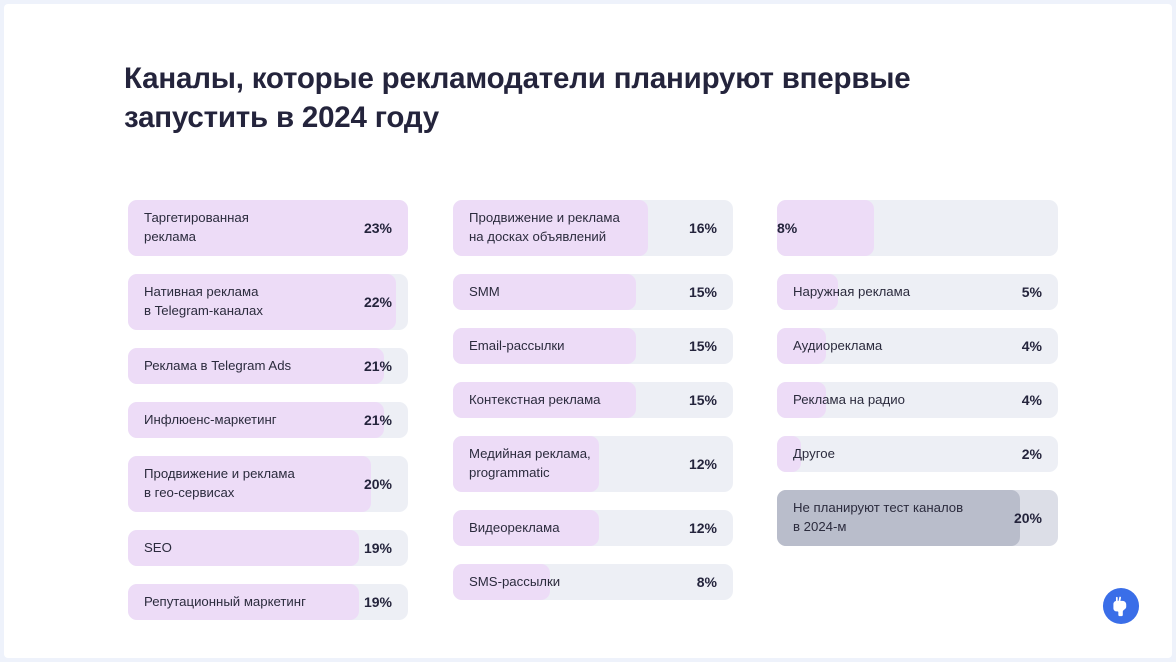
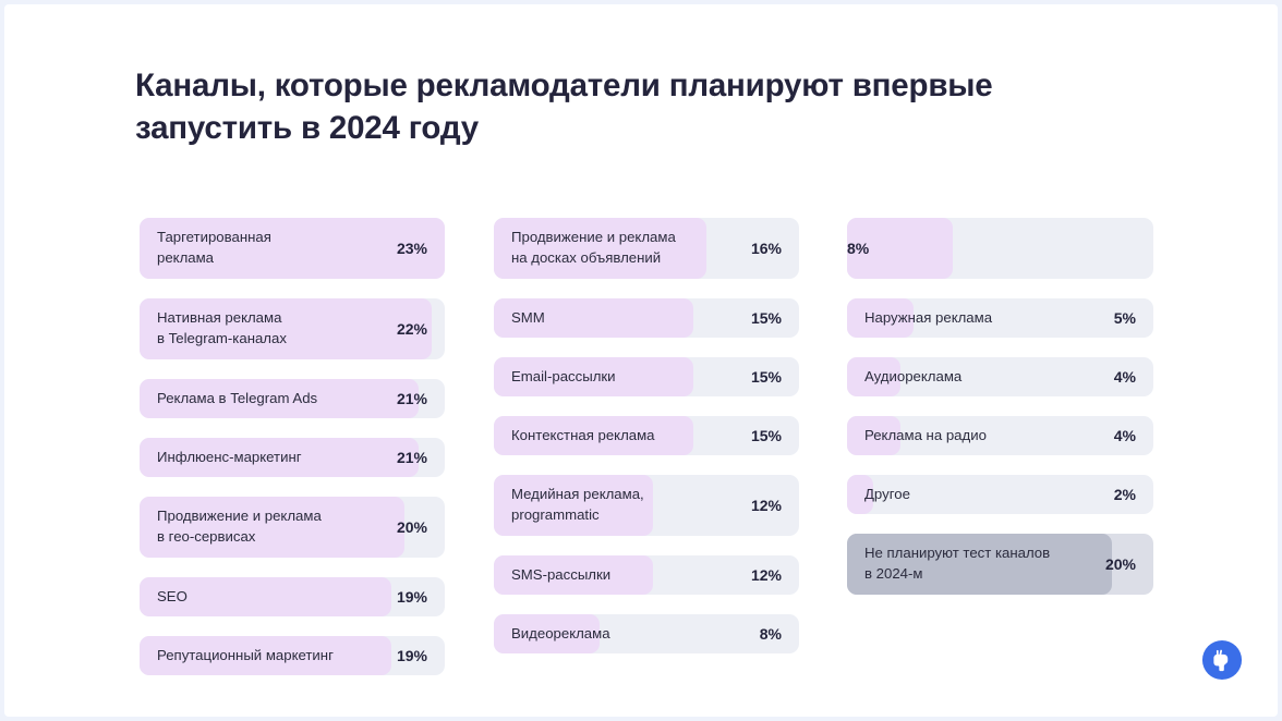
  Каналы, которые рекламодатели планируют впервые
  запустить в 2024 году
  Таргетированная
  реклама
  23%
  Нативная реклама
  в Telegram-каналах
  22%
  Реклама в Telegram Ads
  21%
  Инфлюенс-маркетинг
  21%
  Продвижение и реклама
  в гео-сервисах
  20%
  SEO
  19%
  Репутационный маркетинг
  19%
  Продвижение и реклама
  на досках объявлений
  16%
  SMM
  15%
  Email-рассылки
  15%
  Контекстная реклама
  15%
  Медийная реклама,
  programmatic
  12%
- Видеореклама
+ SMS-рассылки
  12%
- SMS-рассылки
+ Видеореклама
  8%
  8%
  Наружная реклама
  5%
  Аудиореклама
  4%
  Реклама на радио
  4%
  Другое
  2%
  Не планируют тест каналов
  в 2024-м
  20%
